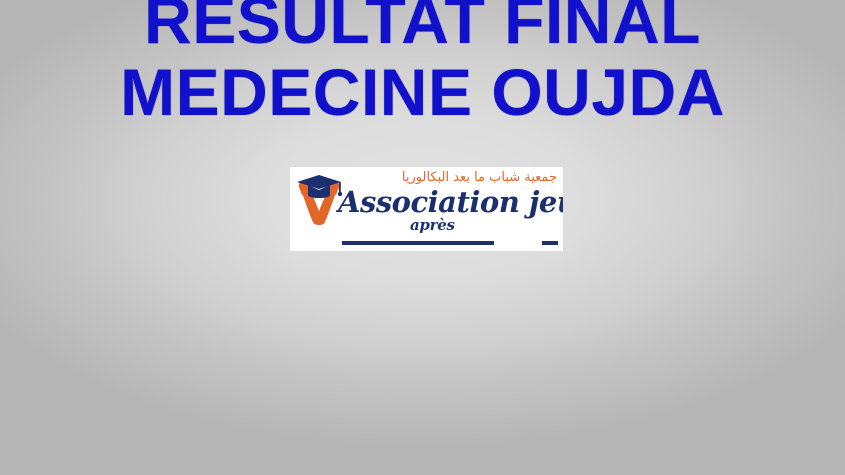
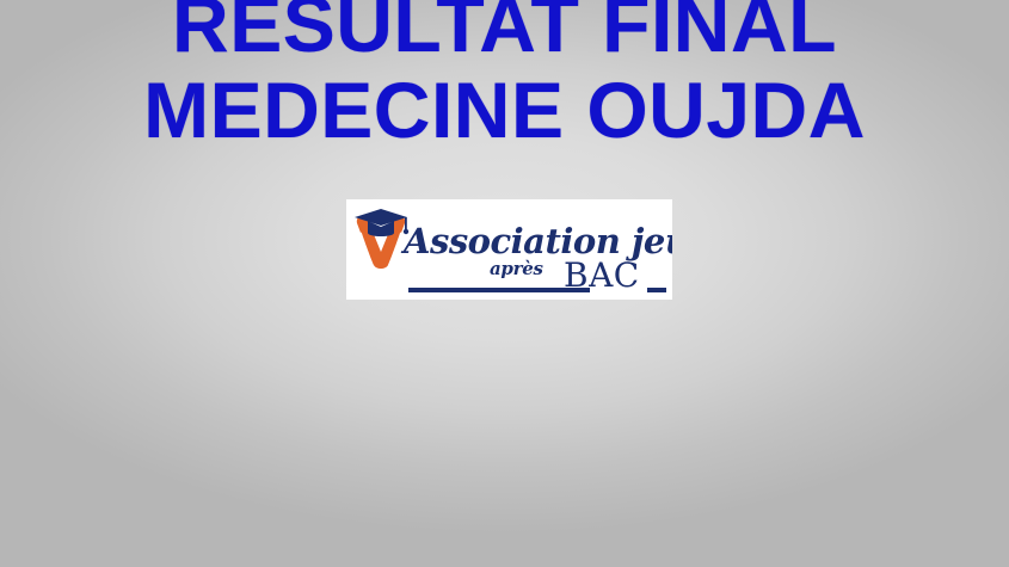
  RÉSULTAT FINAL
  MEDECINE OUJDA
- جمعية شباب ما بعد البكالوريا
  Association je
  après
+ BAC
